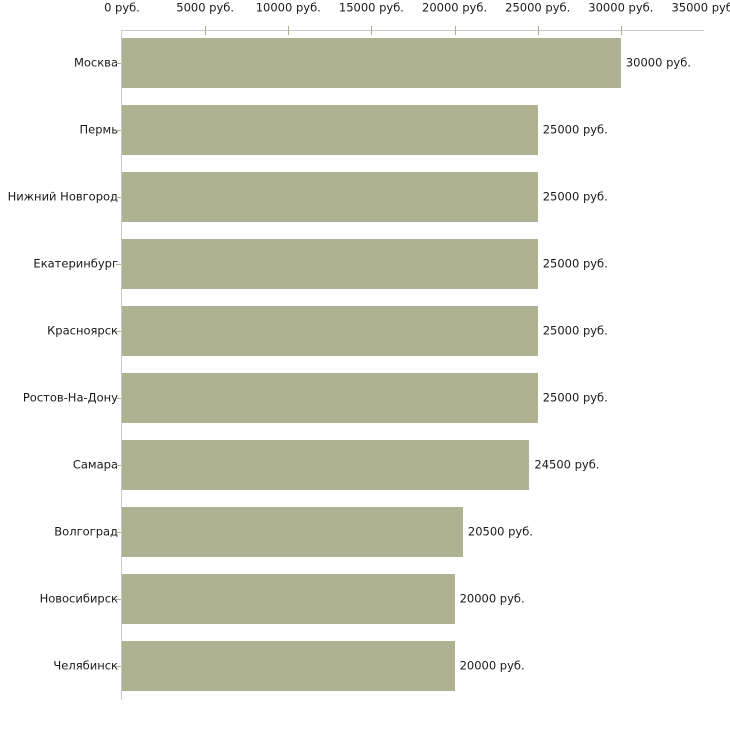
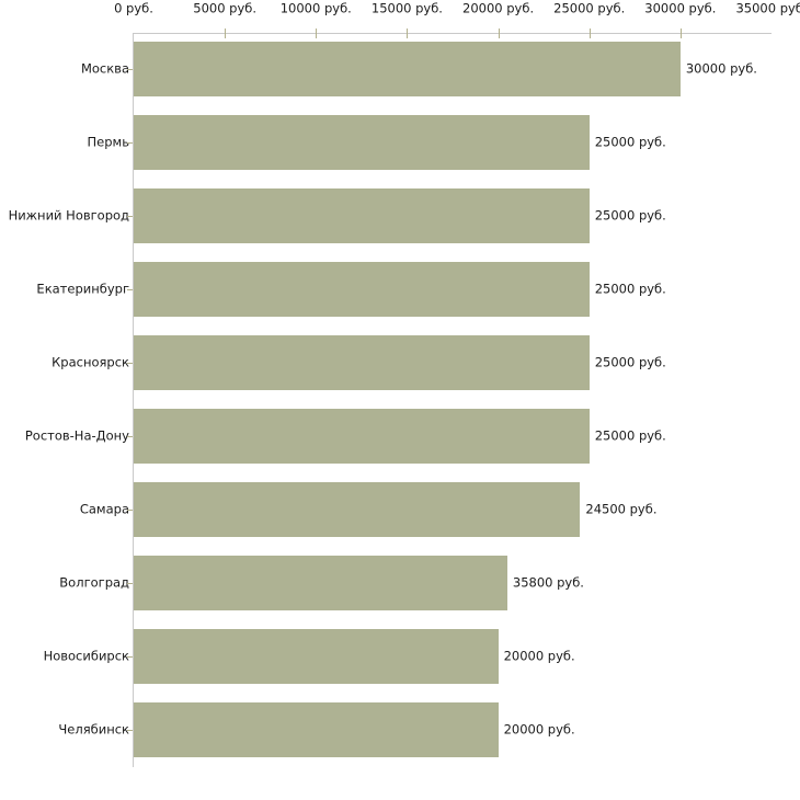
  0 руб.
  5000 руб.
  10000 руб.
  15000 руб.
  20000 руб.
  25000 руб.
  30000 руб.
  35000 руб
  30000 руб.
  Москва
  25000 руб.
  Пермь
  25000 руб.
  Нижний Новгород
  25000 руб.
  Екатеринбург
  25000 руб.
  Красноярск
  25000 руб.
  Ростов-На-Дону
  24500 руб.
  Самара
- 20500 руб.
+ 35800 руб.
  Волгоград
  20000 руб.
  Новосибирск
  20000 руб.
  Челябинск
